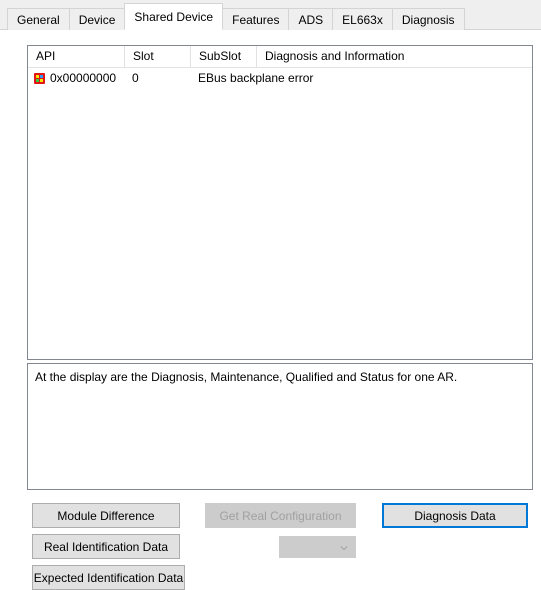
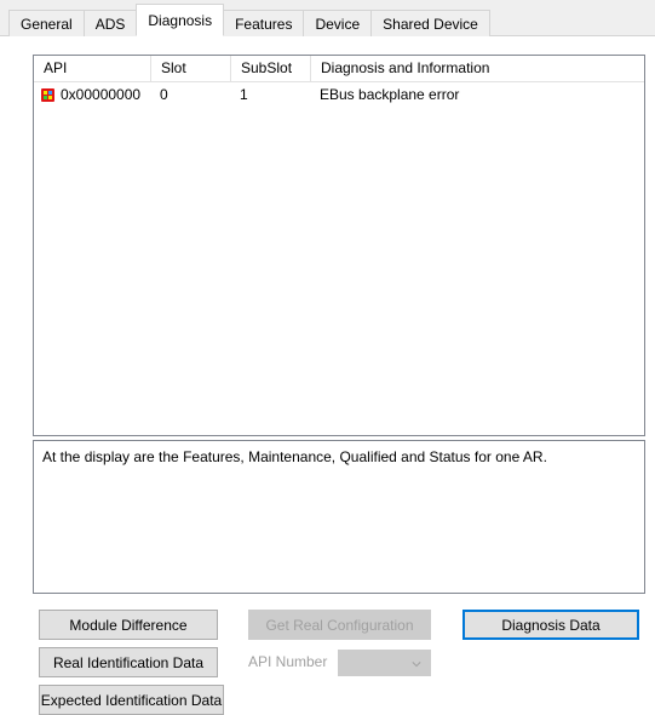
  General
- Device
+ ADS
- Shared Device
+ Diagnosis
  Features
- ADS
+ Device
- EL663x
- Diagnosis
+ Shared Device
  API
  Slot
  SubSlot
  Diagnosis and Information
  0x00000000
  0
+ 1
  EBus backplane error
- At the display are the Diagnosis, Maintenance, Qualified and Status for one AR.
+ At the display are the Features, Maintenance, Qualified and Status for one AR.
  Module Difference
  Real Identification Data
  Expected Identification Data
  Get Real Configuration
  Diagnosis Data
+ API Number
